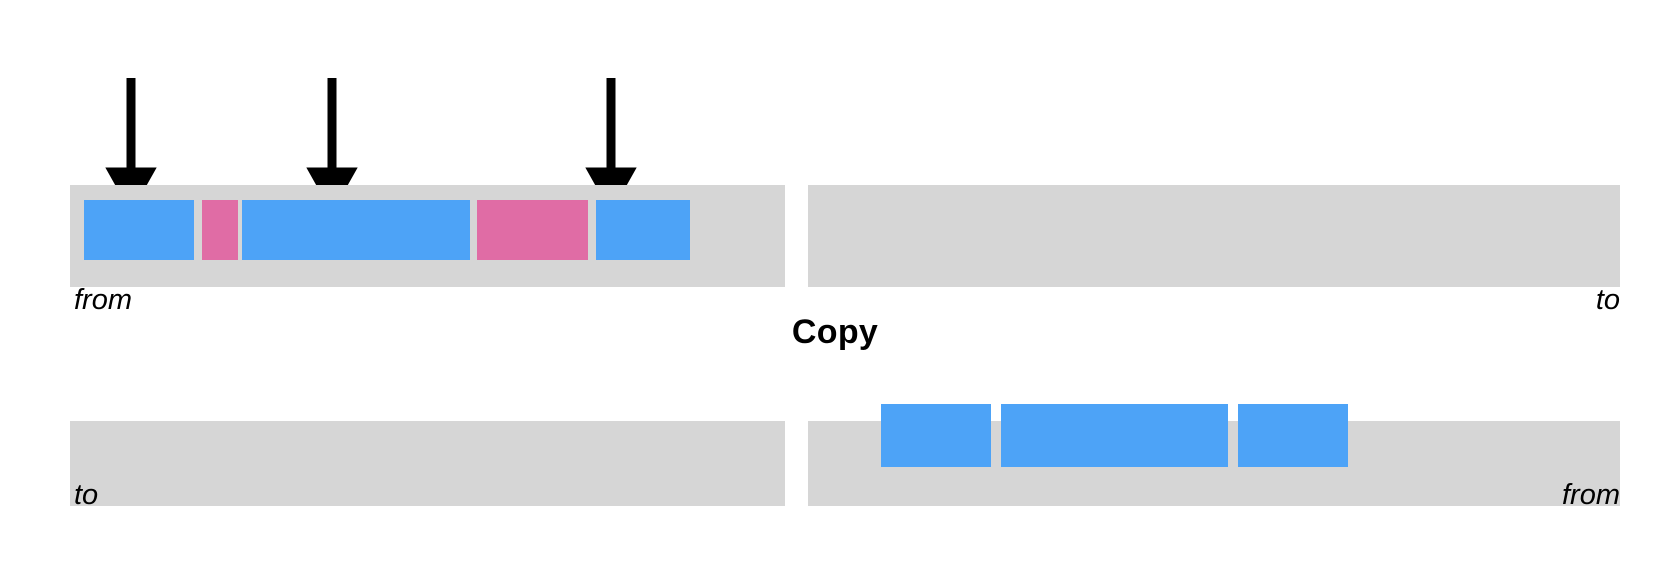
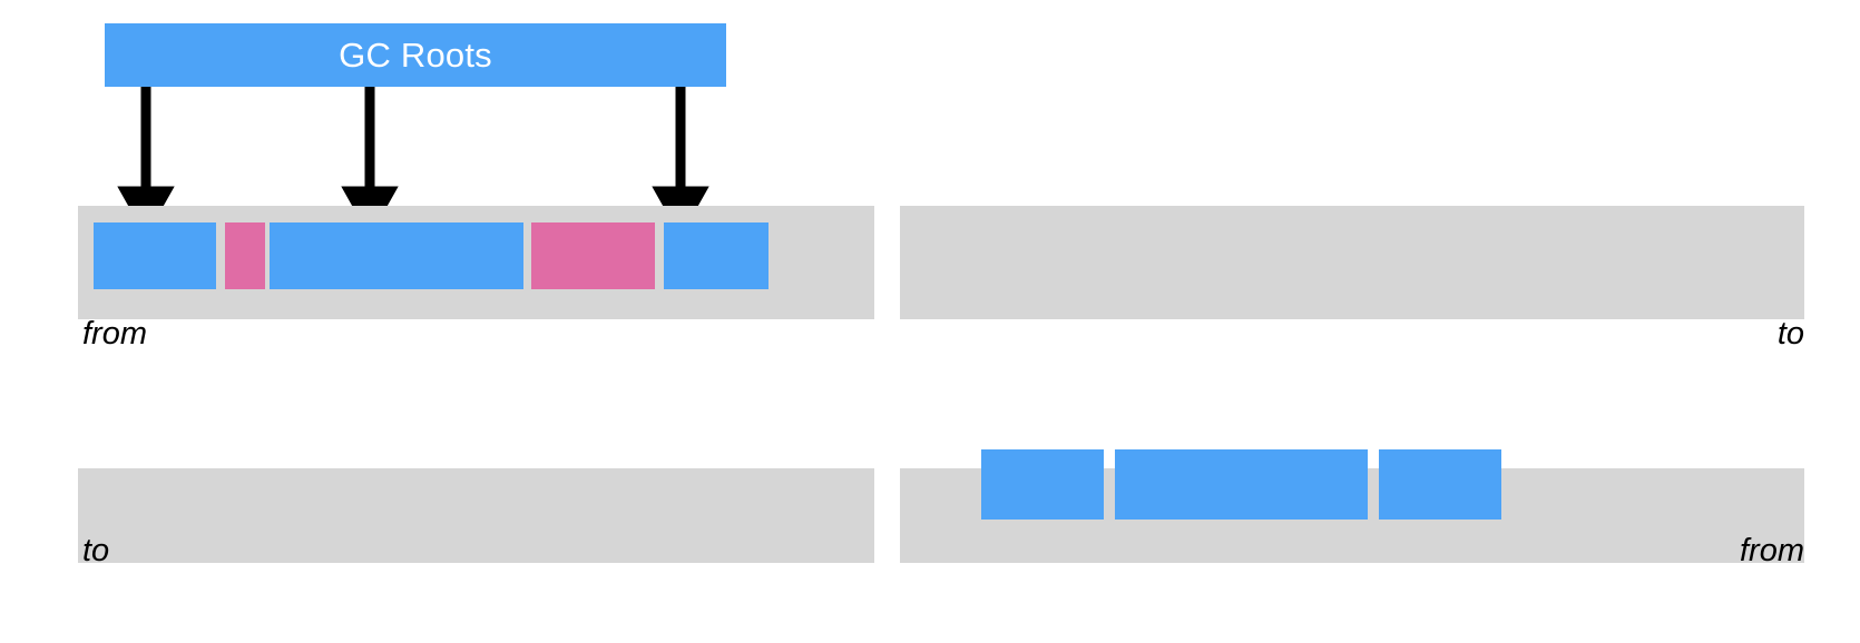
+ GC Roots
  from
  to
- Copy
  to
  from
